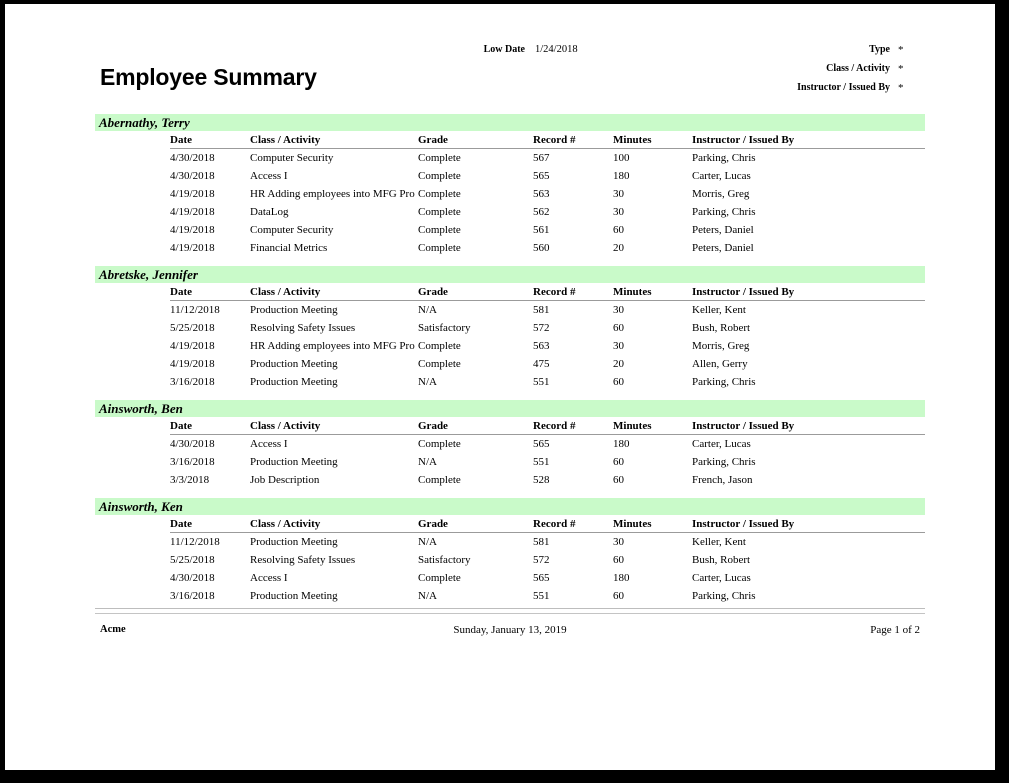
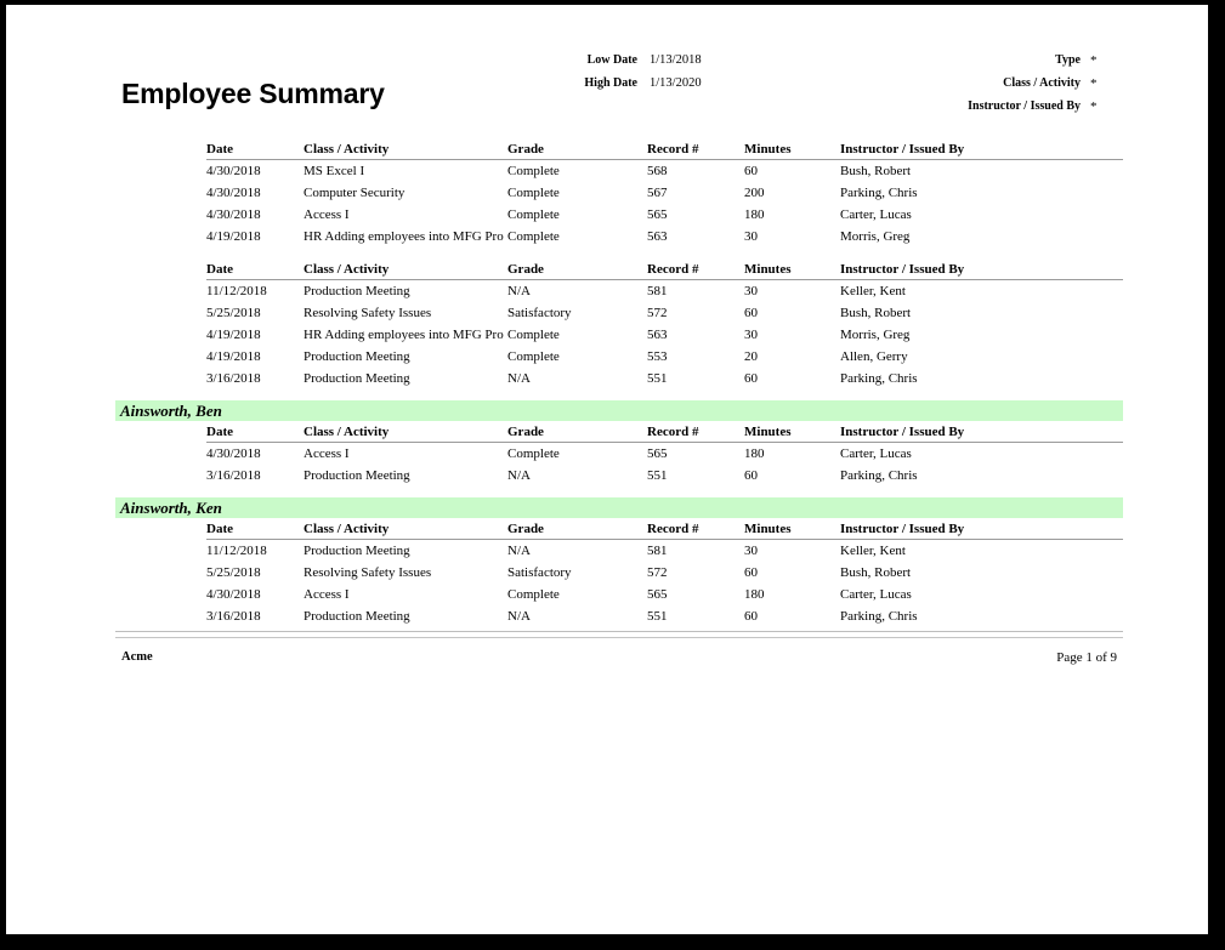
  Employee Summary
  Low Date
- 1/24/2018
+ 1/13/2018
+ High Date
+ 1/13/2020
  Type
  *
  Class / Activity
  *
  Instructor / Issued By
  *
- Abernathy, Terry
  	Date	Class / Activity	Grade	Record #	Minutes	Instructor / Issued By
+ 	4/30/2018	MS Excel I	Complete	568	60	Bush, Robert
- 	4/30/2018	Computer Security	Complete	567	100	Parking, Chris
+ 	4/30/2018	Computer Security	Complete	567	200	Parking, Chris
  	4/30/2018	Access I	Complete	565	180	Carter, Lucas
  	4/19/2018	HR Adding employees into MFG Pro	Complete	563	30	Morris, Greg
- 	4/19/2018	DataLog	Complete	562	30	Parking, Chris
- 	4/19/2018	Computer Security	Complete	561	60	Peters, Daniel
- 	4/19/2018	Financial Metrics	Complete	560	20	Peters, Daniel
- Abretske, Jennifer
  	Date	Class / Activity	Grade	Record #	Minutes	Instructor / Issued By
  	11/12/2018	Production Meeting	N/A	581	30	Keller, Kent
  	5/25/2018	Resolving Safety Issues	Satisfactory	572	60	Bush, Robert
  	4/19/2018	HR Adding employees into MFG Pro	Complete	563	30	Morris, Greg
- 	4/19/2018	Production Meeting	Complete	475	20	Allen, Gerry
+ 	4/19/2018	Production Meeting	Complete	553	20	Allen, Gerry
  	3/16/2018	Production Meeting	N/A	551	60	Parking, Chris
  Ainsworth, Ben
  	Date	Class / Activity	Grade	Record #	Minutes	Instructor / Issued By
  	4/30/2018	Access I	Complete	565	180	Carter, Lucas
  	3/16/2018	Production Meeting	N/A	551	60	Parking, Chris
- 	3/3/2018	Job Description	Complete	528	60	French, Jason
  Ainsworth, Ken
  	Date	Class / Activity	Grade	Record #	Minutes	Instructor / Issued By
  	11/12/2018	Production Meeting	N/A	581	30	Keller, Kent
  	5/25/2018	Resolving Safety Issues	Satisfactory	572	60	Bush, Robert
  	4/30/2018	Access I	Complete	565	180	Carter, Lucas
  	3/16/2018	Production Meeting	N/A	551	60	Parking, Chris
  Acme
- Sunday, January 13, 2019
- Page 1 of 2
+ Page 1 of 9
